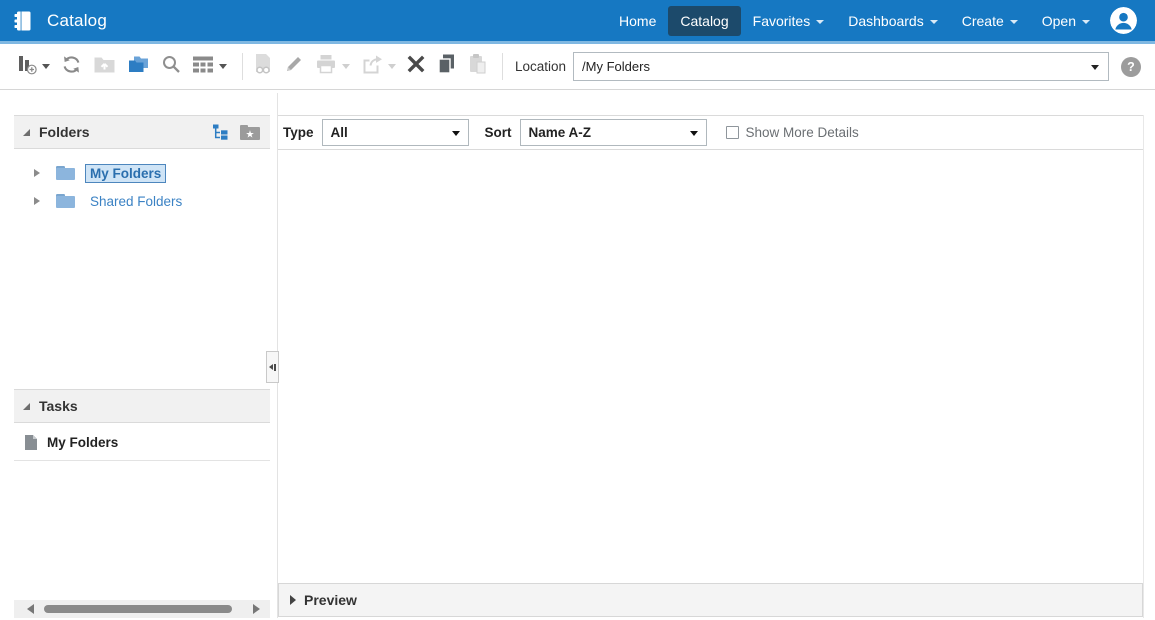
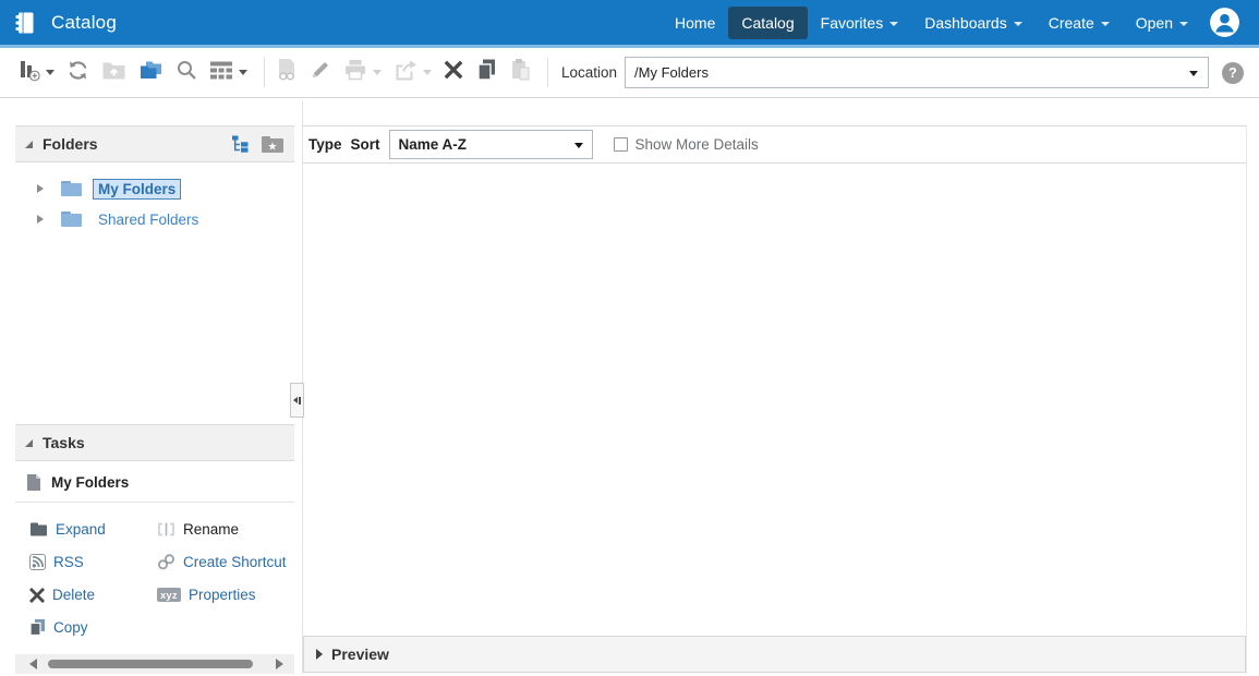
  Catalog
  Home
  Catalog
  Favorites
  Dashboards
  Create
  Open
  Location
  /My Folders
  ?
  Folders
  ★
  My Folders
  Shared Folders
  Tasks
  My Folders
+ Expand
+ Rename
+ RSS
+ Create Shortcut
+ Delete
+ xyz
+ Properties
+ Copy
  Type
- All
  Sort
  Name A-Z
  Show More Details
  Preview
